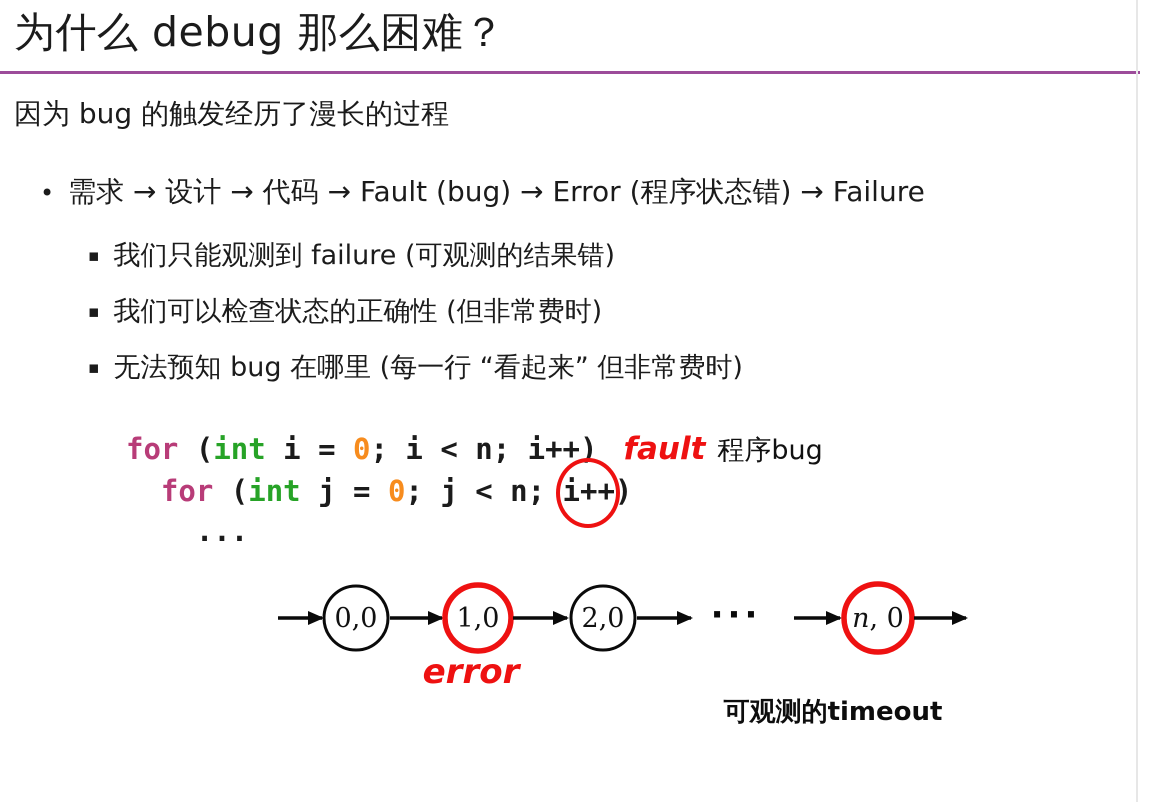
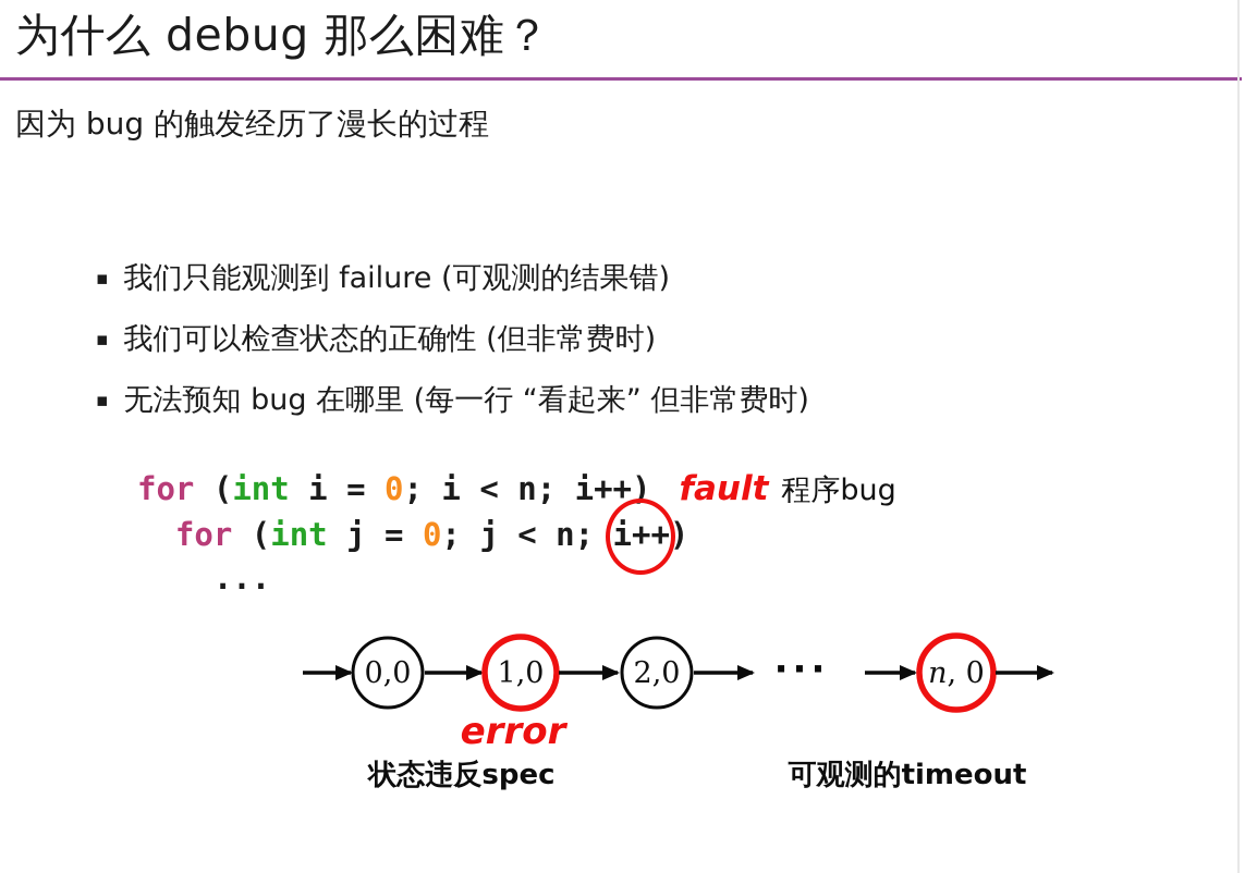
  为什么 debug 那么困难？
  因为 bug 的触发经历了漫长的过程
- •
- 需求 → 设计 → 代码 → Fault (bug) → Error (程序状态错) → Failure
  ▪
  我们只能观测到 failure (可观测的结果错)
  ▪
  我们可以检查状态的正确性 (但非常费时)
  ▪
  无法预知 bug 在哪里 (每一行 “看起来” 但非常费时)
  for (int i = 0; i < n; i++) fault 程序bug
  for (int j = 0; j < n; i++)
  ...
  0,0
  1,0
  2,0
  ···
  n, 0
  error
+ 状态违反spec
  可观测的timeout
